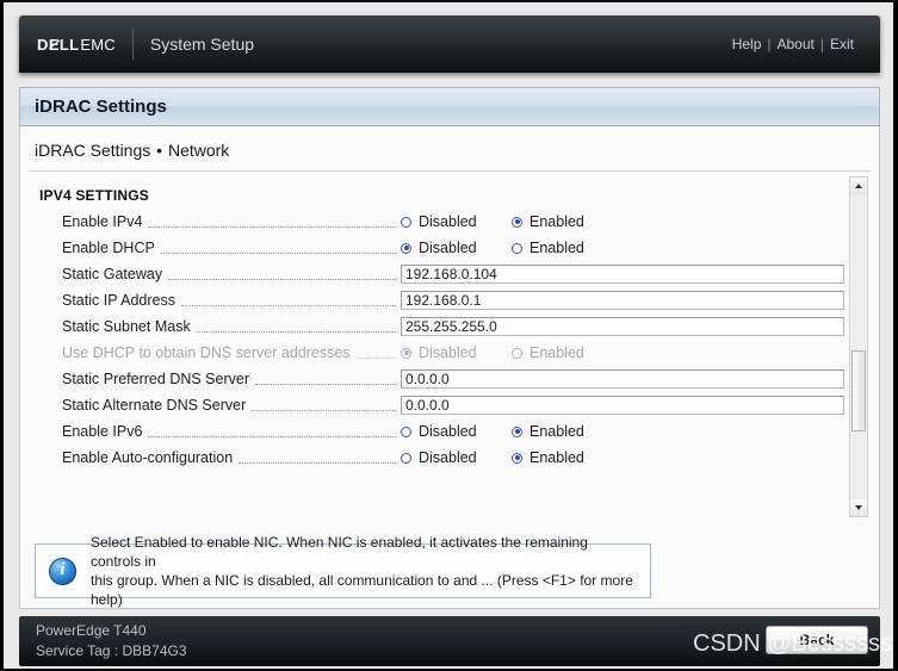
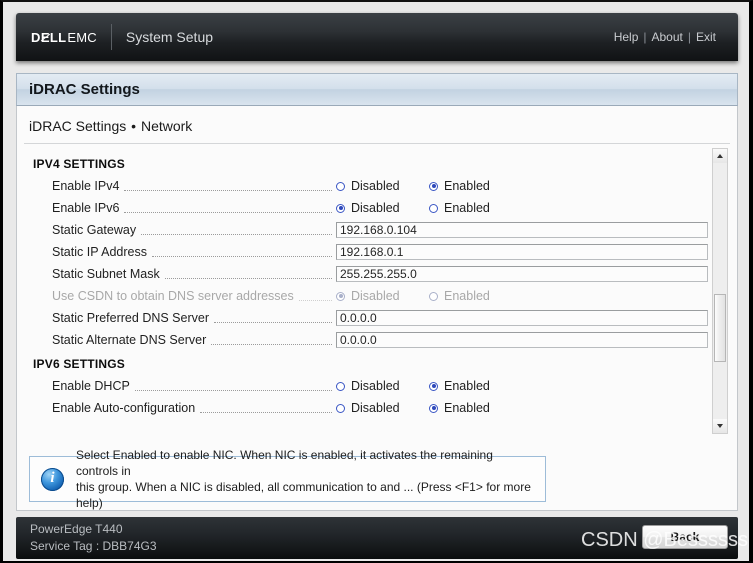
  D
  E
  LL
  EMC
  System Setup
  Help
  |
  About
  |
  Exit
  iDRAC Settings
  iDRAC Settings • Network
  IPV4 SETTINGS
  Enable IPv4
  Disabled
  Enabled
- Enable DHCP
+ Enable IPv6
  Disabled
  Enabled
  Static Gateway
  192.168.0.104
  Static IP Address
  192.168.0.1
  Static Subnet Mask
  255.255.255.0
- Use DHCP to obtain DNS server addresses
+ Use CSDN to obtain DNS server addresses
  Disabled
  Enabled
  Static Preferred DNS Server
  0.0.0.0
  Static Alternate DNS Server
  0.0.0.0
+ IPV6 SETTINGS
- Enable IPv6
+ Enable DHCP
  Disabled
  Enabled
  Enable Auto-configuration
  Disabled
  Enabled
  Select Enabled to enable NIC. When NIC is enabled, it activates the remaining controls in
  this group. When a NIC is disabled, all communication to and ... (Press <F1> for more help)
  PowerEdge T440
  Service Tag : DBB74G3
  Back
  CSDN @Bessssss
